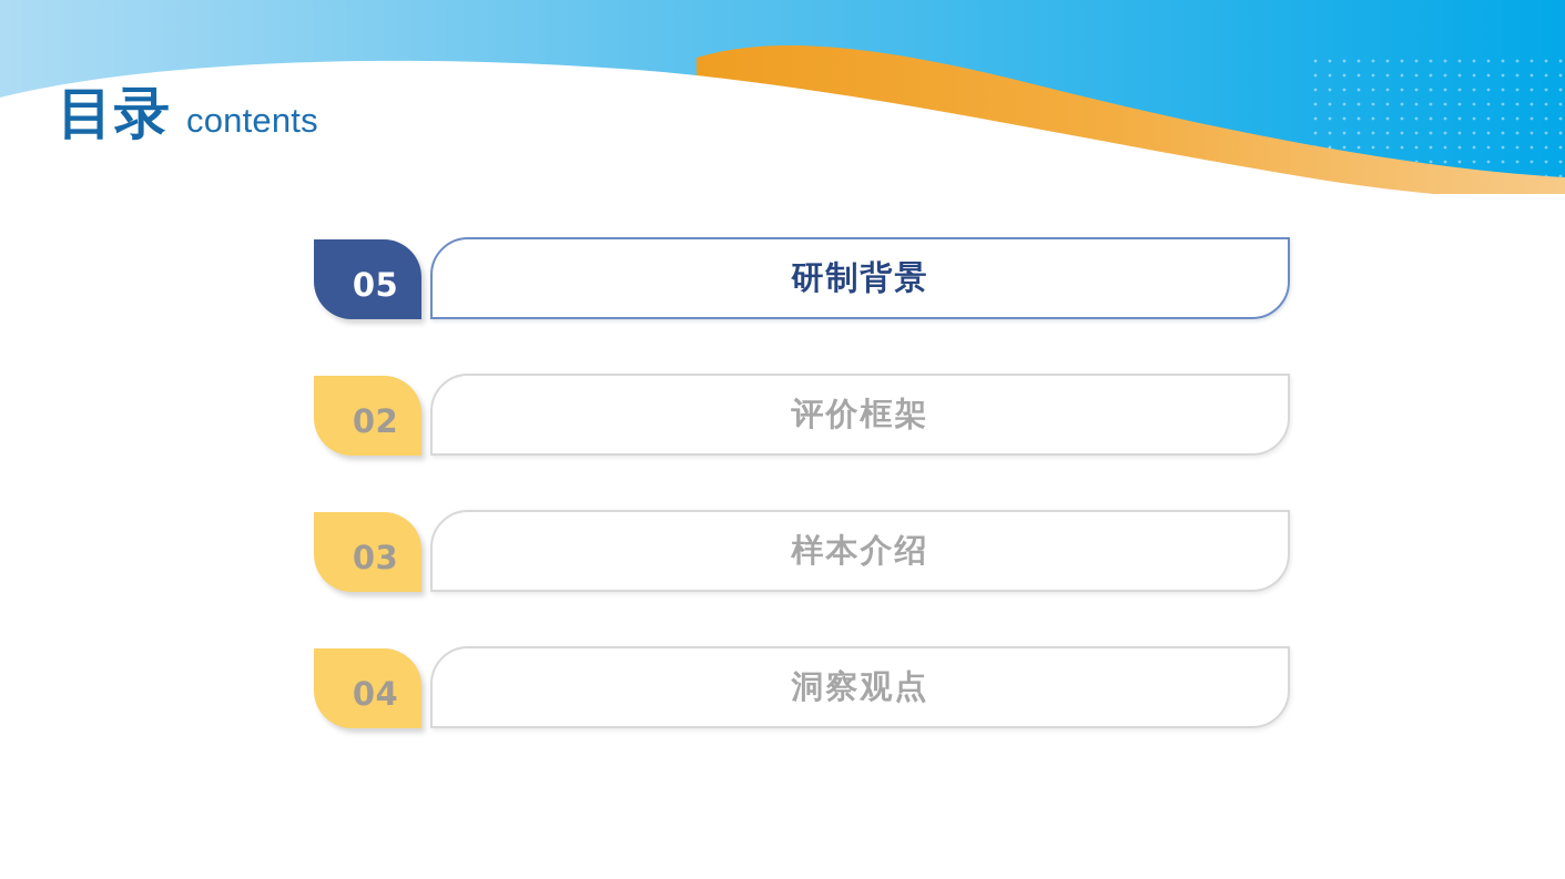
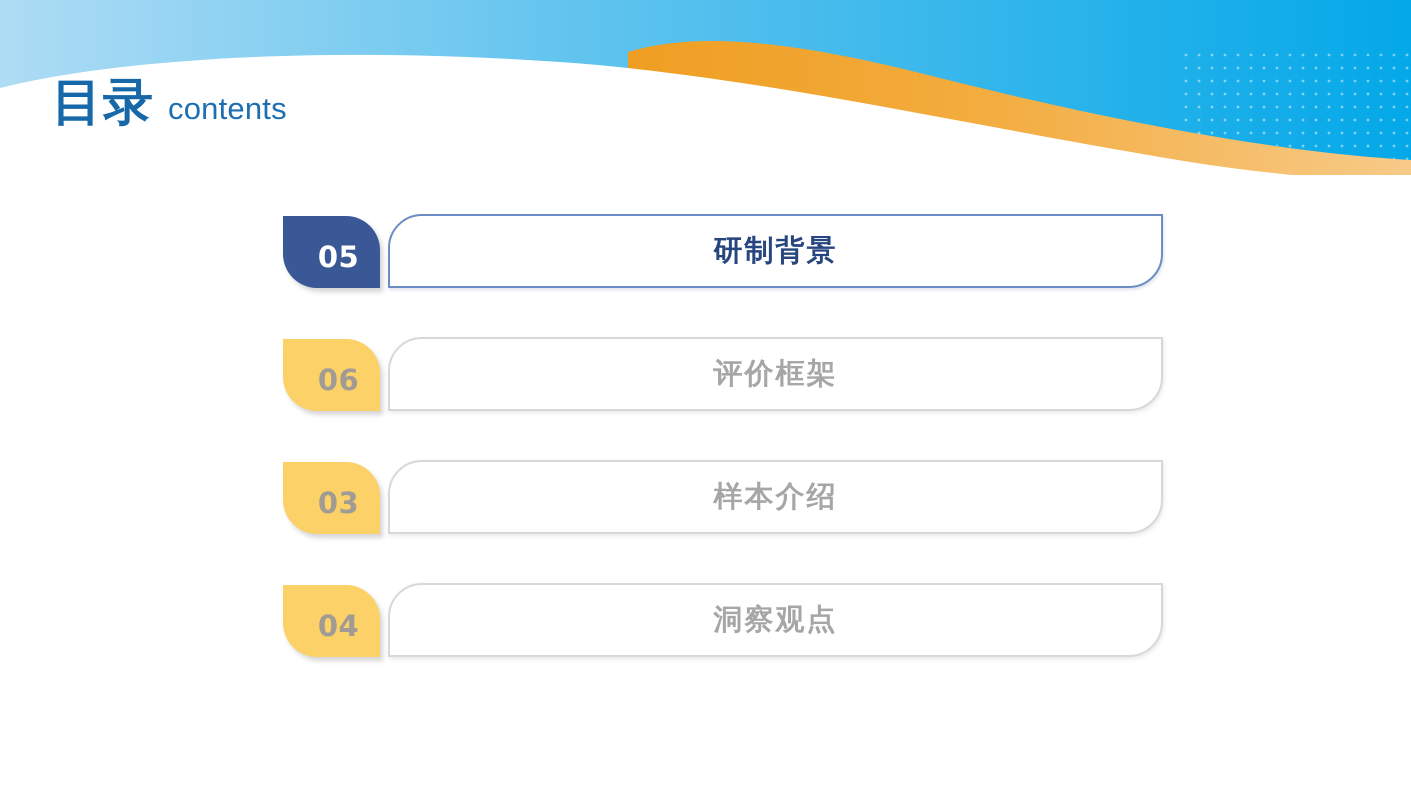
  目录
  contents
  05
  研制背景
- 02
+ 06
  评价框架
  03
  样本介绍
  04
  洞察观点
